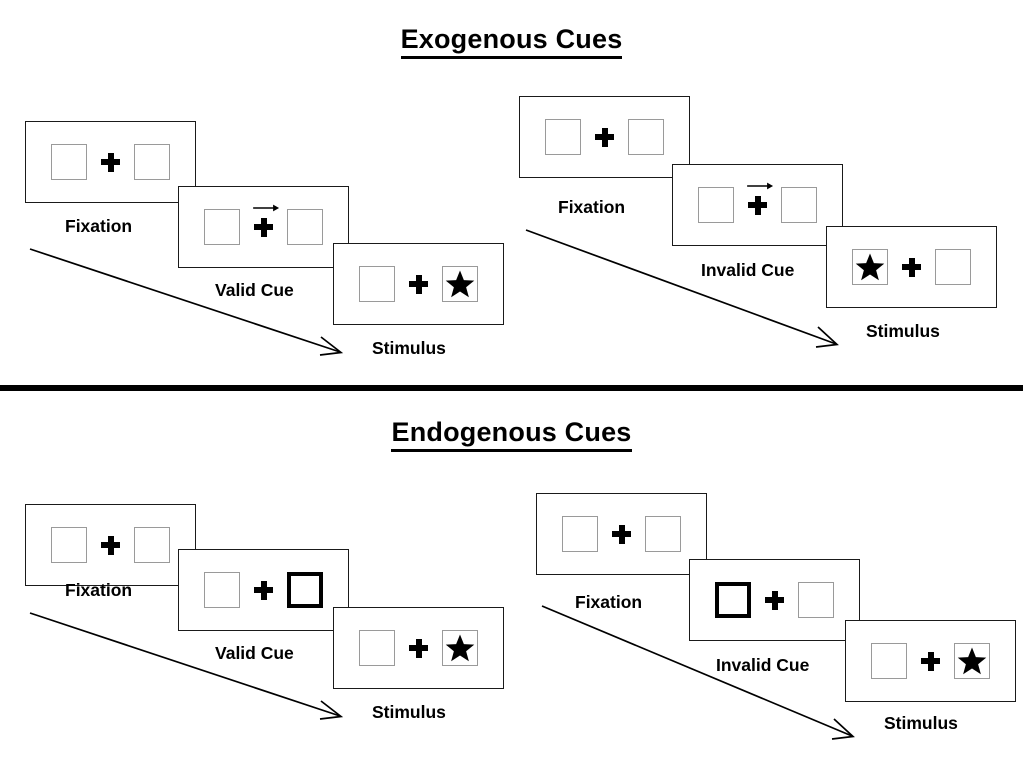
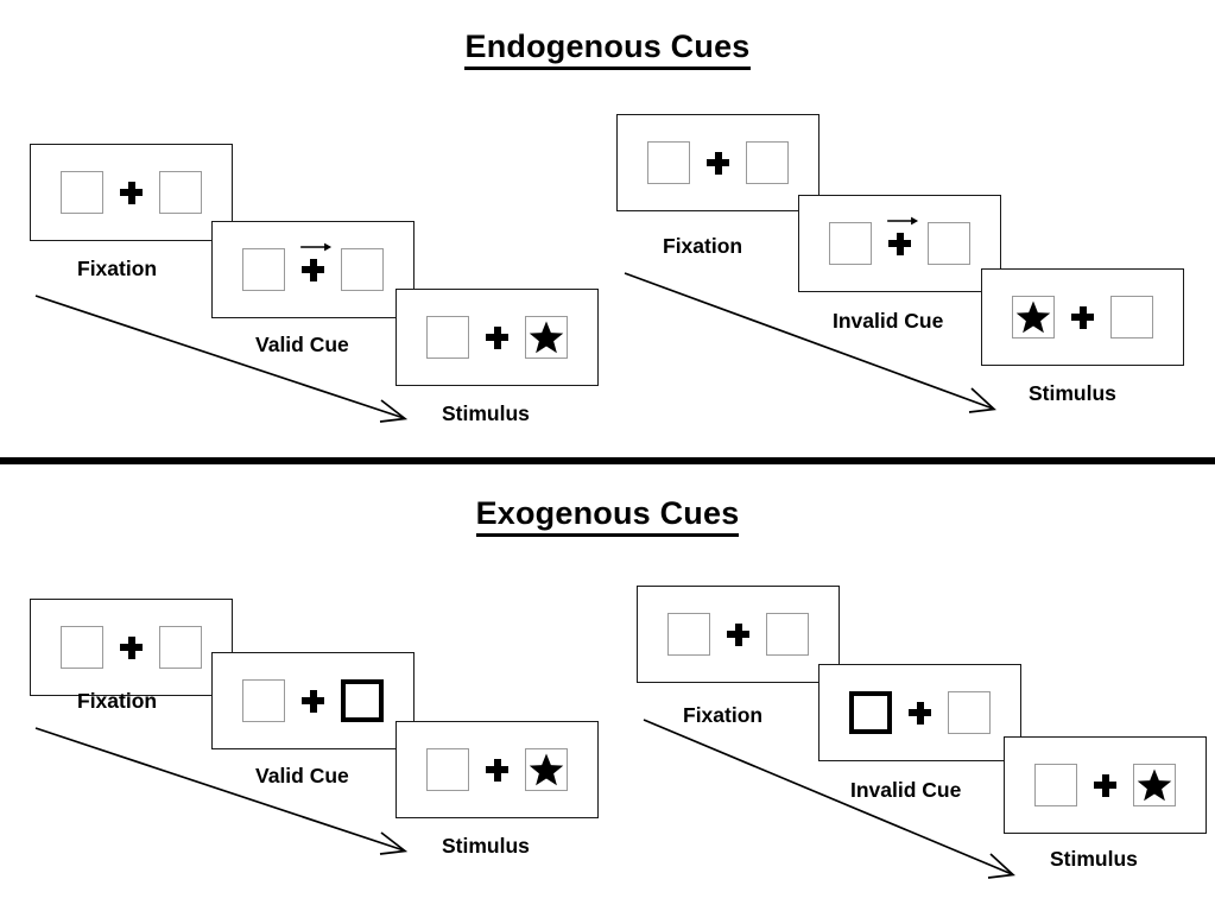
- Exogenous Cues
+ Endogenous Cues
  Fixation
  Valid Cue
  Stimulus
  Fixation
  Invalid Cue
  Stimulus
- Endogenous Cues
+ Exogenous Cues
  Fixation
  Valid Cue
  Stimulus
  Fixation
  Invalid Cue
  Stimulus
